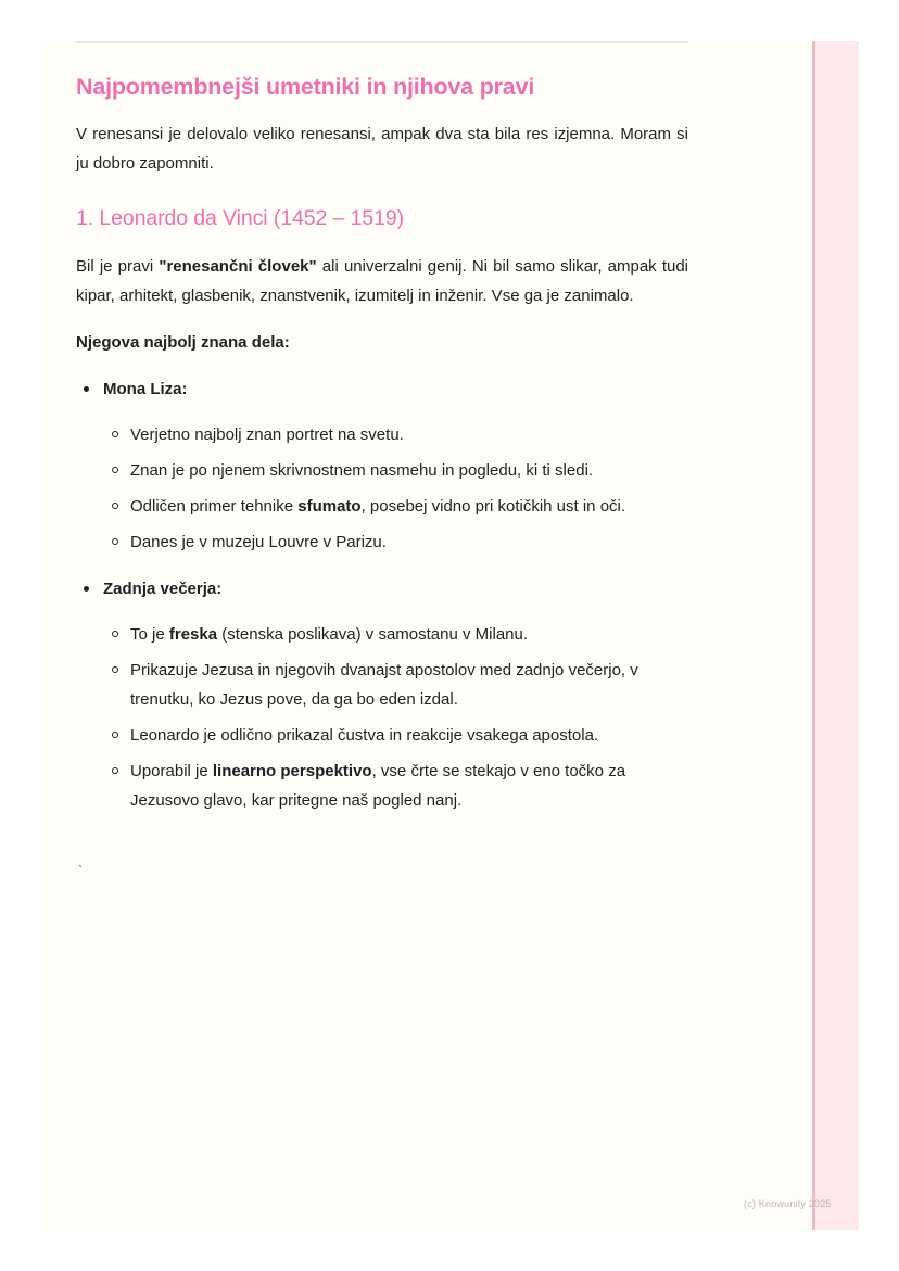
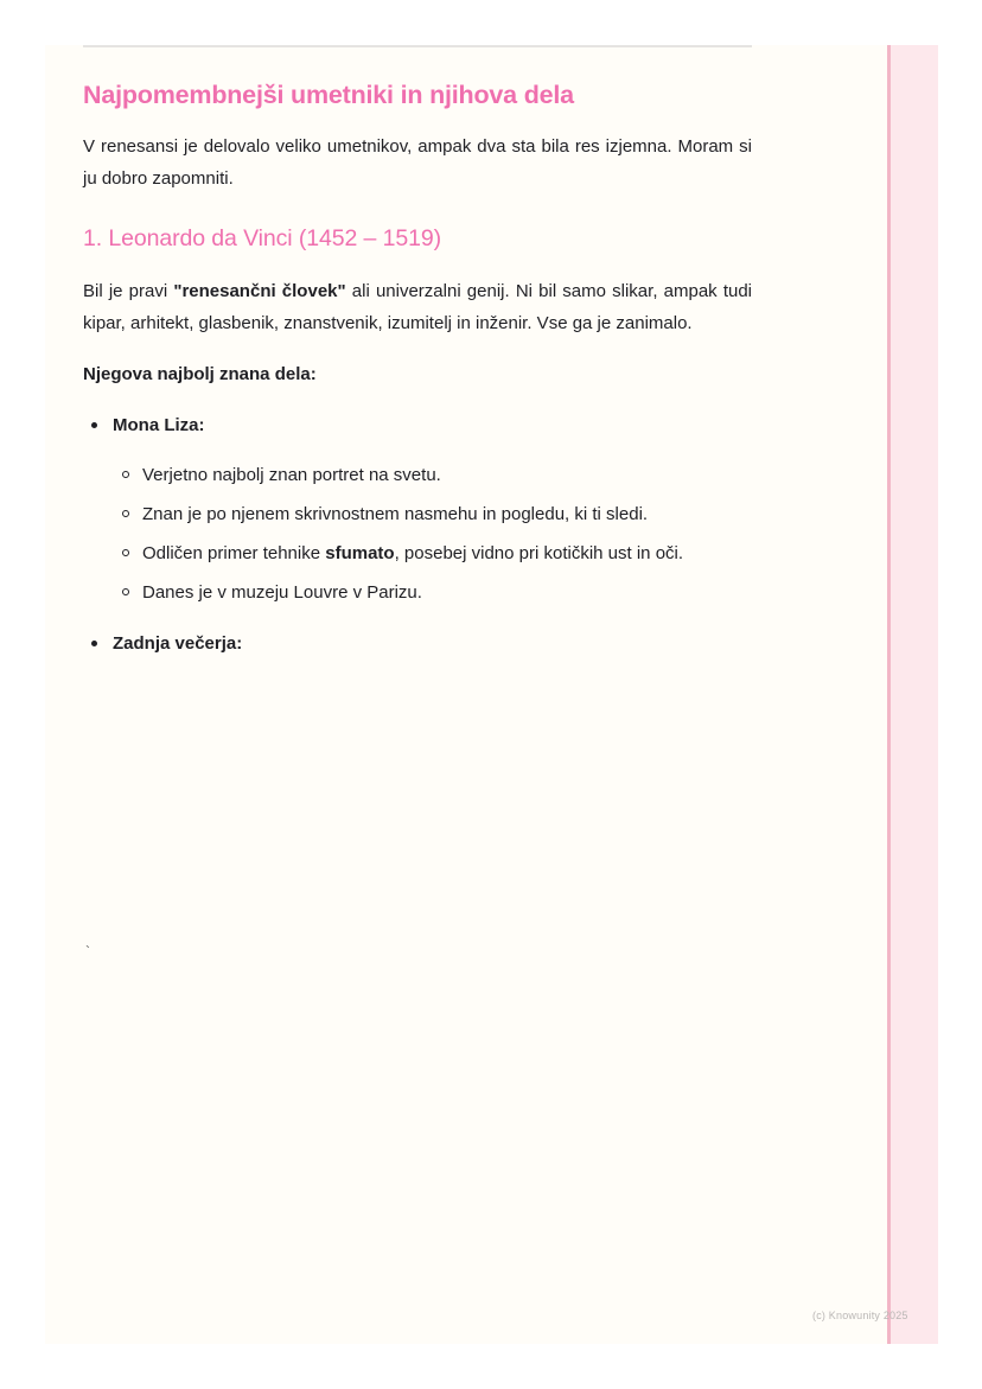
- Najpomembnejši umetniki in njihova pravi
+ Najpomembnejši umetniki in njihova dela
- V renesansi je delovalo veliko renesansi, ampak dva sta bila res izjemna. Moram si ju dobro zapomniti.
+ V renesansi je delovalo veliko umetnikov, ampak dva sta bila res izjemna. Moram si ju dobro zapomniti.
  1. Leonardo da Vinci (1452 – 1519)
  Bil je pravi "renesančni človek" ali univerzalni genij. Ni bil samo slikar, ampak tudi kipar, arhitekt, glasbenik, znanstvenik, izumitelj in inženir. Vse ga je zanimalo.
  Njegova najbolj znana dela:
  Mona Liza:
  Verjetno najbolj znan portret na svetu.
  Znan je po njenem skrivnostnem nasmehu in pogledu, ki ti sledi.
  Odličen primer tehnike sfumato, posebej vidno pri kotičkih ust in oči.
  Danes je v muzeju Louvre v Parizu.
  Zadnja večerja:
- To je freska (stenska poslikava) v samostanu v Milanu.
- Prikazuje Jezusa in njegovih dvanajst apostolov med zadnjo večerjo, v trenutku, ko Jezus pove, da ga bo eden izdal.
- Leonardo je odlično prikazal čustva in reakcije vsakega apostola.
- Uporabil je linearno perspektivo, vse črte se stekajo v eno točko za Jezusovo glavo, kar pritegne naš pogled nanj.
  `
  (c) Knowunity 2025
